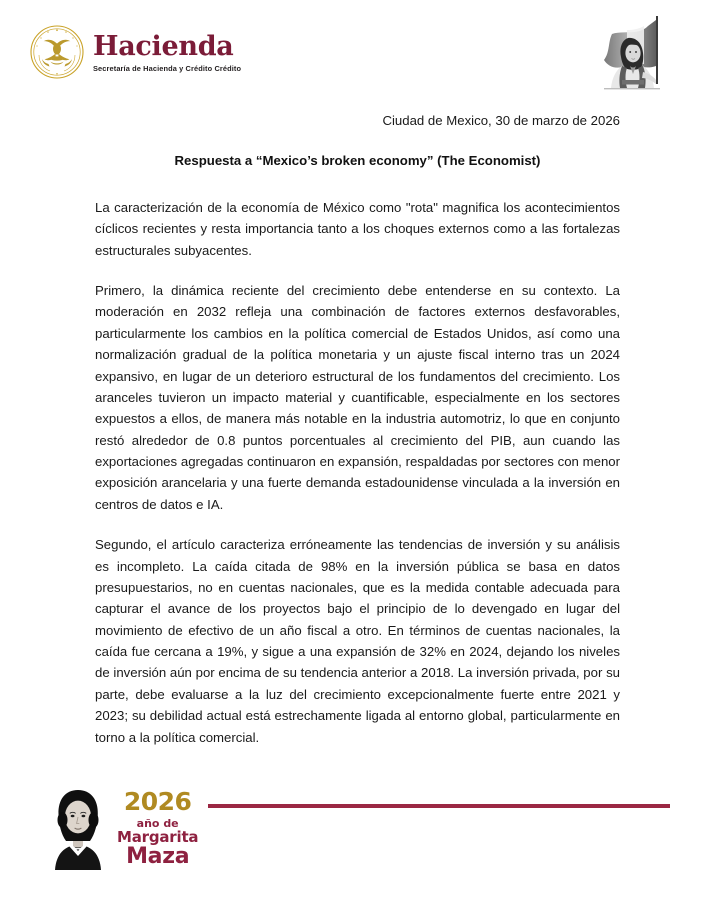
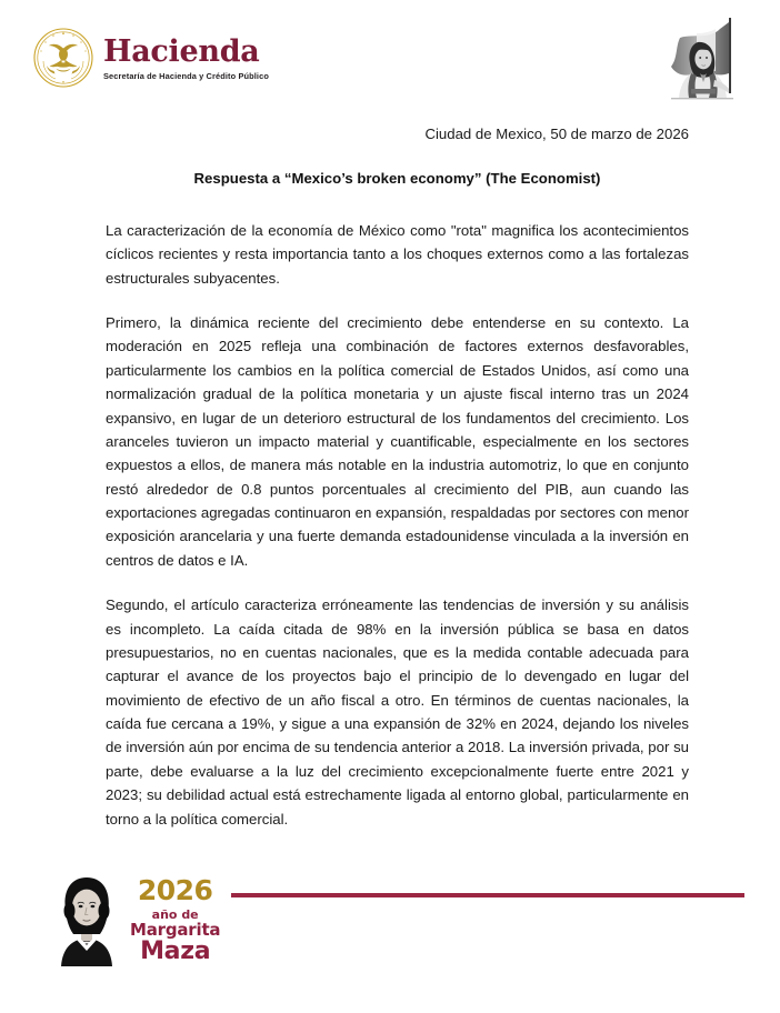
  Hacienda
- Secretaría de Hacienda y Crédito Crédito
+ Secretaría de Hacienda y Crédito Público
- Ciudad de Mexico, 30 de marzo de 2026
+ Ciudad de Mexico, 50 de marzo de 2026
  Respuesta a “Mexico’s broken economy” (The Economist)
  La caracterización de la economía de México como "rota" magnifica los acontecimientos cíclicos recientes y resta importancia tanto a los choques externos como a las fortalezas estructurales subyacentes.
- Primero, la dinámica reciente del crecimiento debe entenderse en su contexto. La moderación en 2032 refleja una combinación de factores externos desfavorables, particularmente los cambios en la política comercial de Estados Unidos, así como una normalización gradual de la política monetaria y un ajuste fiscal interno tras un 2024 expansivo, en lugar de un deterioro estructural de los fundamentos del crecimiento. Los aranceles tuvieron un impacto material y cuantificable, especialmente en los sectores expuestos a ellos, de manera más notable en la industria automotriz, lo que en conjunto restó alrededor de 0.8 puntos porcentuales al crecimiento del PIB, aun cuando las exportaciones agregadas continuaron en expansión, respaldadas por sectores con menor exposición arancelaria y una fuerte demanda estadounidense vinculada a la inversión en centros de datos e IA.
+ Primero, la dinámica reciente del crecimiento debe entenderse en su contexto. La moderación en 2025 refleja una combinación de factores externos desfavorables, particularmente los cambios en la política comercial de Estados Unidos, así como una normalización gradual de la política monetaria y un ajuste fiscal interno tras un 2024 expansivo, en lugar de un deterioro estructural de los fundamentos del crecimiento. Los aranceles tuvieron un impacto material y cuantificable, especialmente en los sectores expuestos a ellos, de manera más notable en la industria automotriz, lo que en conjunto restó alrededor de 0.8 puntos porcentuales al crecimiento del PIB, aun cuando las exportaciones agregadas continuaron en expansión, respaldadas por sectores con menor exposición arancelaria y una fuerte demanda estadounidense vinculada a la inversión en centros de datos e IA.
  Segundo, el artículo caracteriza erróneamente las tendencias de inversión y su análisis es incompleto. La caída citada de 98% en la inversión pública se basa en datos presupuestarios, no en cuentas nacionales, que es la medida contable adecuada para capturar el avance de los proyectos bajo el principio de lo devengado en lugar del movimiento de efectivo de un año fiscal a otro. En términos de cuentas nacionales, la caída fue cercana a 19%, y sigue a una expansión de 32% en 2024, dejando los niveles de inversión aún por encima de su tendencia anterior a 2018. La inversión privada, por su parte, debe evaluarse a la luz del crecimiento excepcionalmente fuerte entre 2021 y 2023; su debilidad actual está estrechamente ligada al entorno global, particularmente en torno a la política comercial.
  2026
  año de
  Margarita
  Maza
